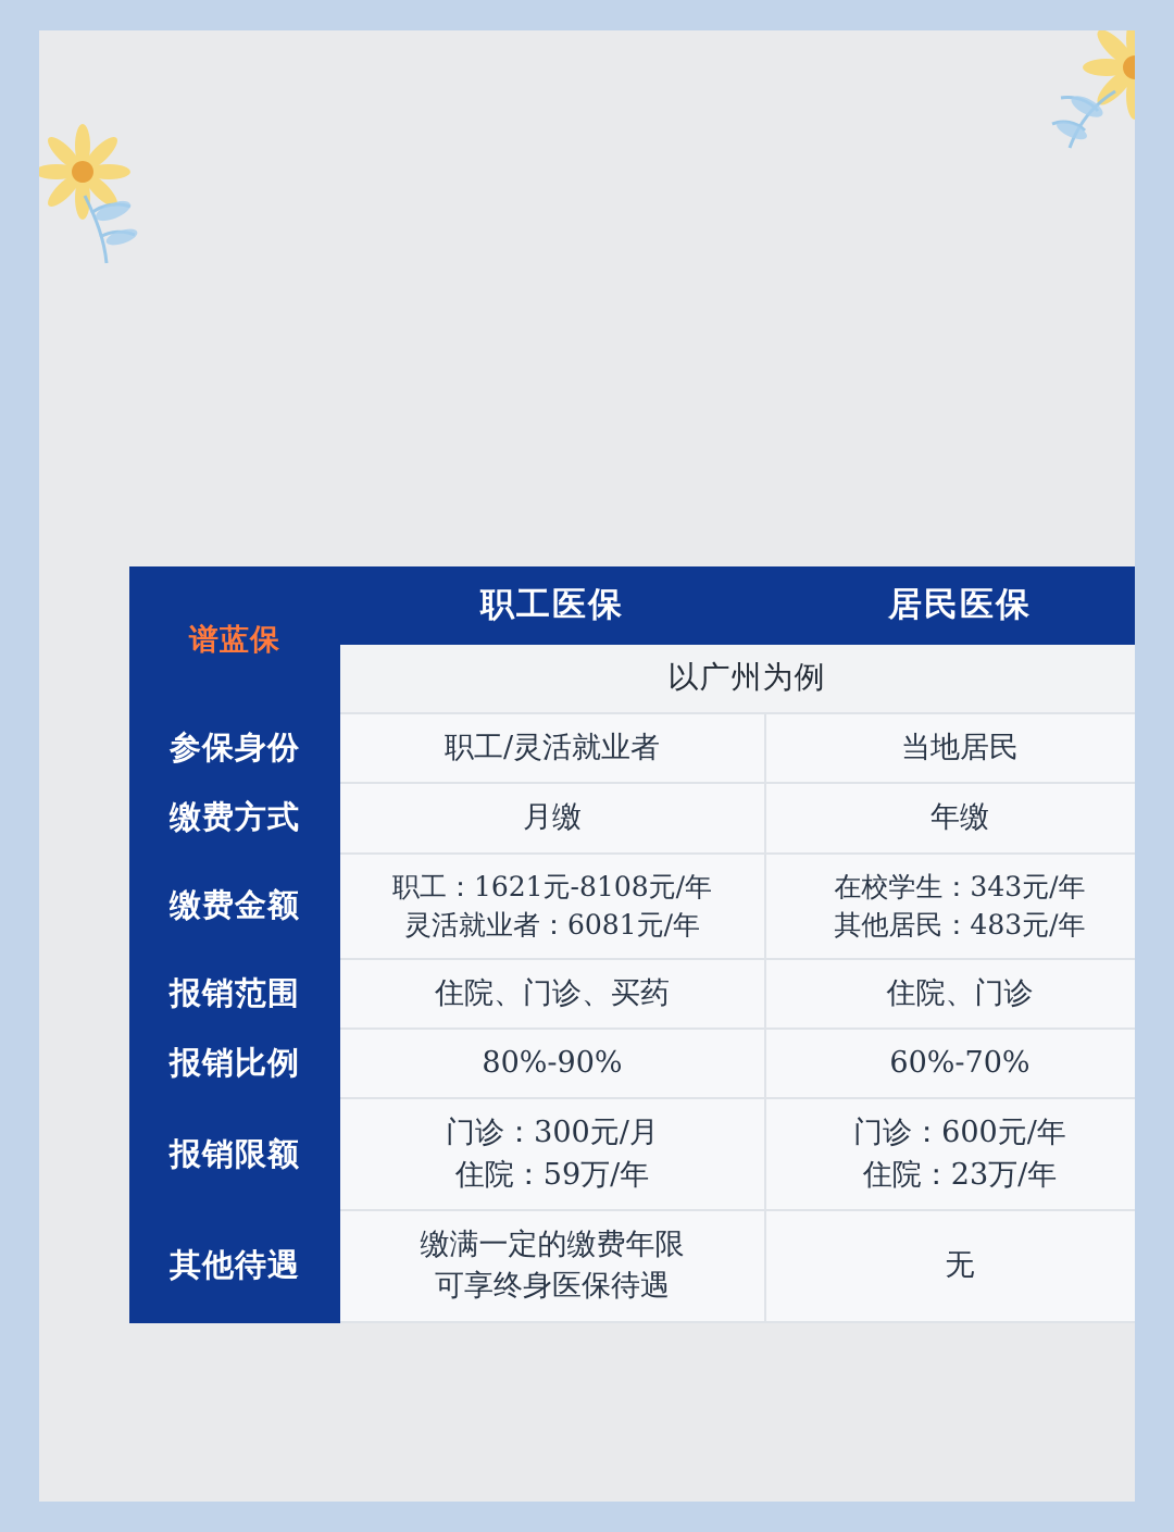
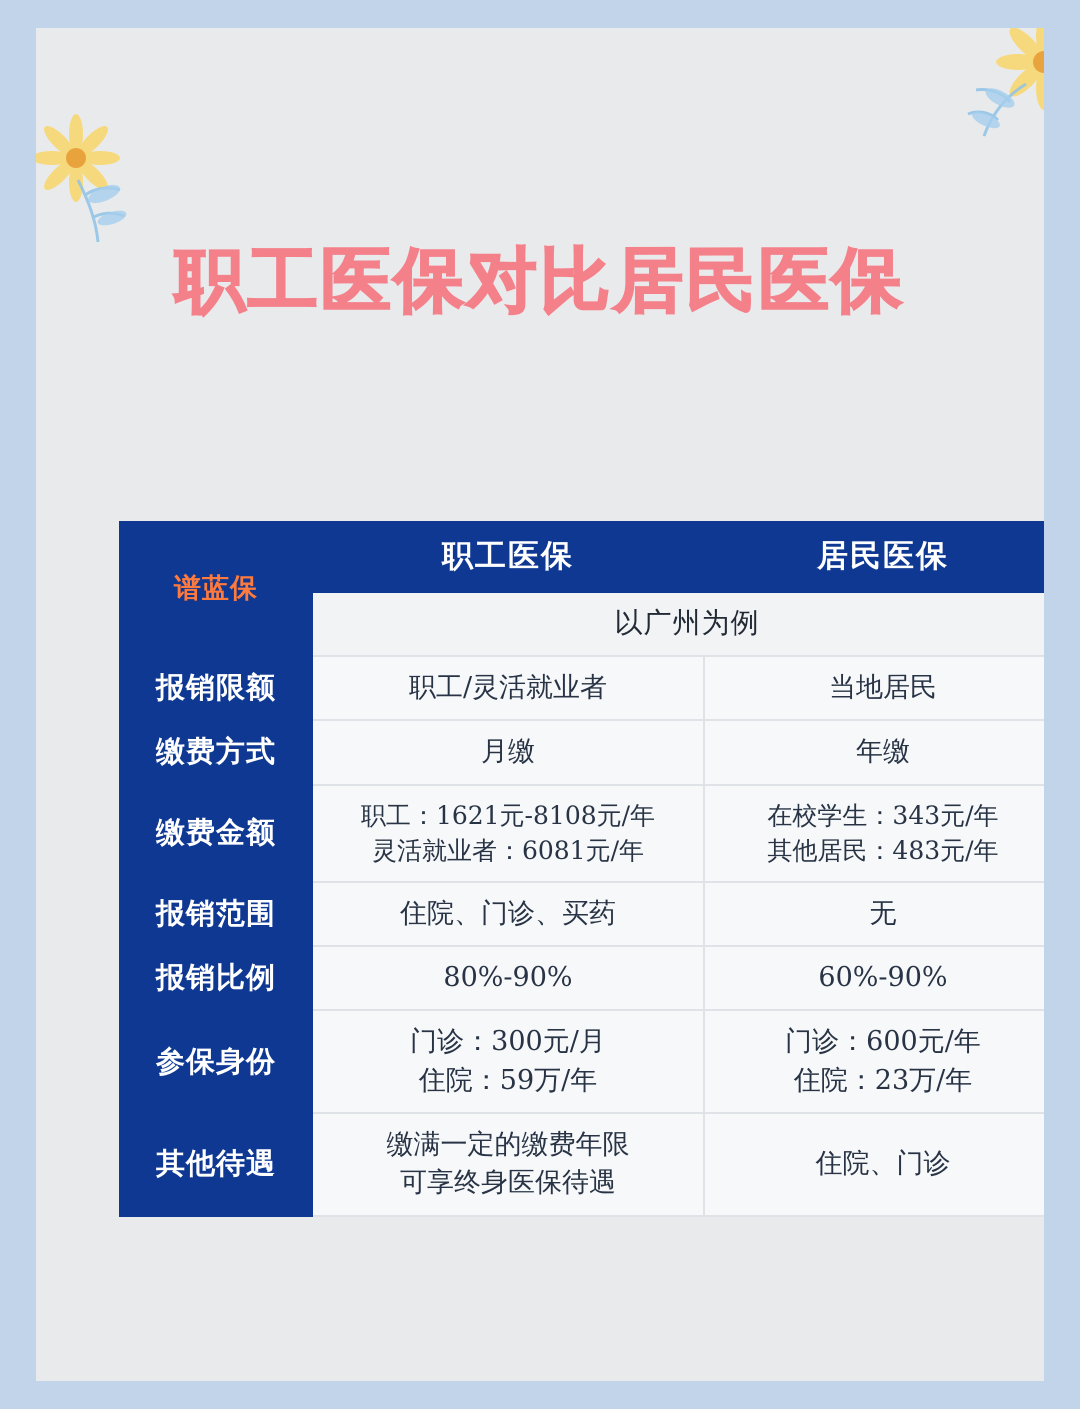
+ 职工医保对比居民医保
  谱蓝保	职工医保	居民医保
  以广州为例
- 参保身份	职工/灵活就业者	当地居民
+ 报销限额	职工/灵活就业者	当地居民
  缴费方式	月缴	年缴
  缴费金额	职工：1621元-8108元/年 灵活就业者：6081元/年	在校学生：343元/年 其他居民：483元/年
- 报销范围	住院、门诊、买药	住院、门诊
+ 报销范围	住院、门诊、买药	无
- 报销比例	80%-90%	60%-70%
+ 报销比例	80%-90%	60%-90%
- 报销限额	门诊：300元/月 住院：59万/年	门诊：600元/年 住院：23万/年
+ 参保身份	门诊：300元/月 住院：59万/年	门诊：600元/年 住院：23万/年
- 其他待遇	缴满一定的缴费年限 可享终身医保待遇	无
+ 其他待遇	缴满一定的缴费年限 可享终身医保待遇	住院、门诊
